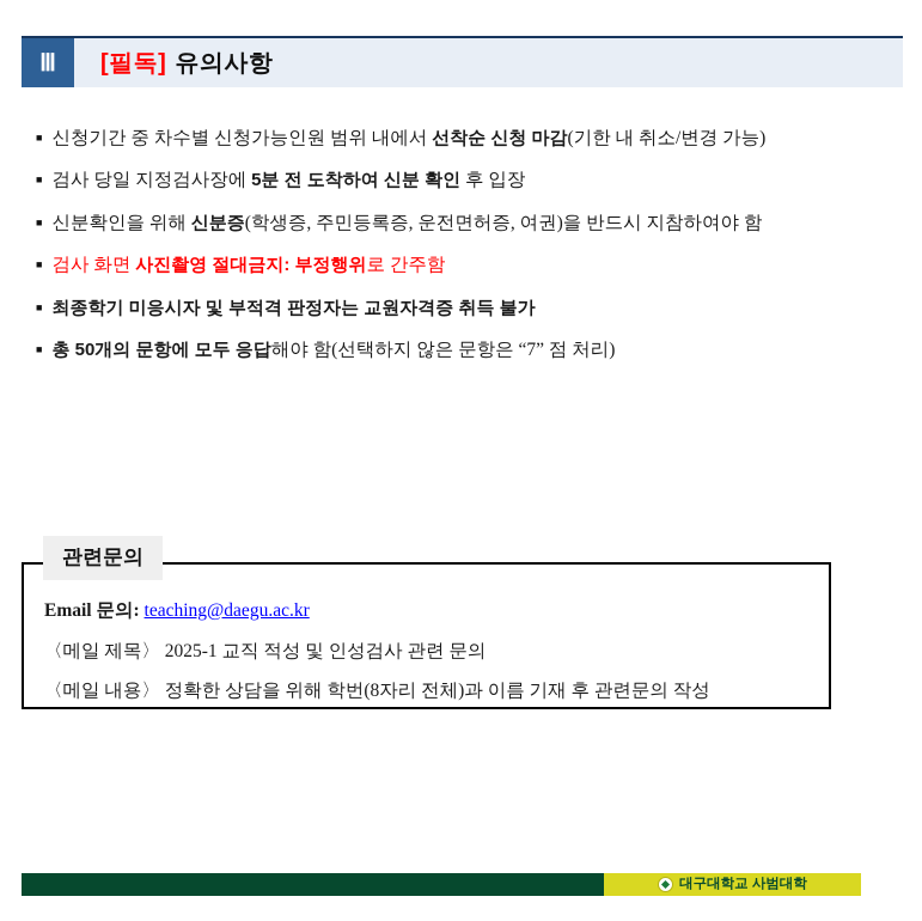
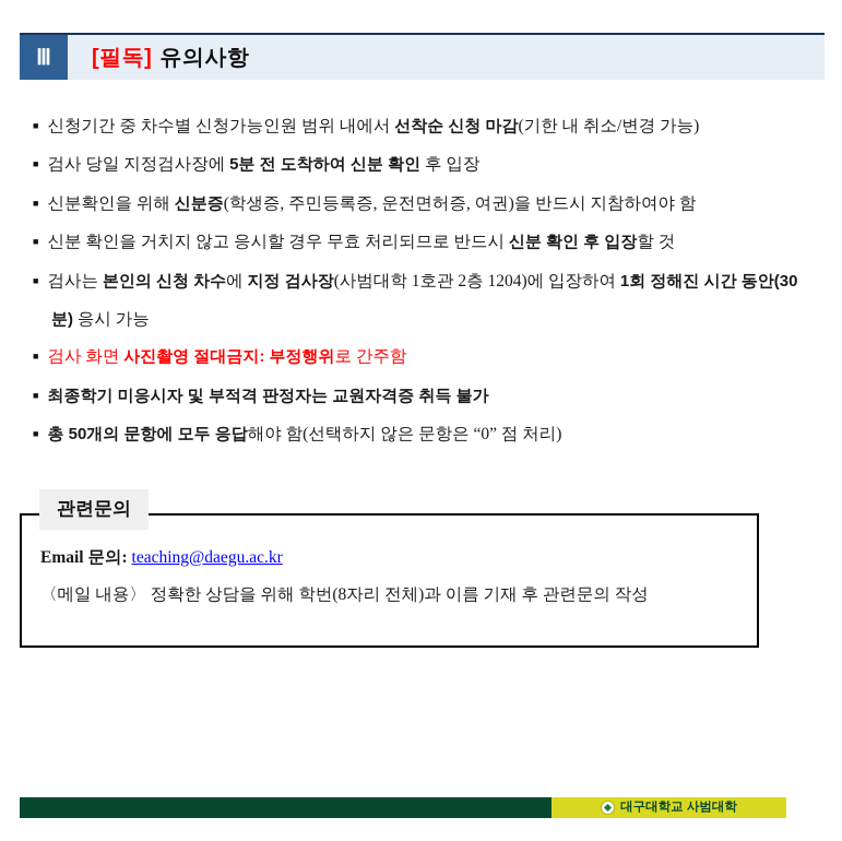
  Ⅲ
  [필독]
  유의사항
  ■ 신청기간 중 차수별 신청가능인원 범위 내에서 선착순 신청 마감(기한 내 취소/변경 가능)
  ■ 검사 당일 지정검사장에 5분 전 도착하여 신분 확인 후 입장
  ■ 신분확인을 위해 신분증(학생증, 주민등록증, 운전면허증, 여권)을 반드시 지참하여야 함
+ ■ 신분 확인을 거치지 않고 응시할 경우 무효 처리되므로 반드시 신분 확인 후 입장할 것
+ ■ 검사는 본인의 신청 차수에 지정 검사장(사범대학 1호관 2층 1204)에 입장하여 1회 정해진 시간 동안(30분) 응시 가능
  ■ 검사 화면 사진촬영 절대금지: 부정행위로 간주함
  ■ 최종학기 미응시자 및 부적격 판정자는 교원자격증 취득 불가
- ■ 총 50개의 문항에 모두 응답해야 함(선택하지 않은 문항은 “7” 점 처리)
+ ■ 총 50개의 문항에 모두 응답해야 함(선택하지 않은 문항은 “0” 점 처리)
  관련문의
  Email 문의: teaching@daegu.ac.kr
- 〈메일 제목〉 2025-1 교직 적성 및 인성검사 관련 문의
  〈메일 내용〉 정확한 상담을 위해 학번(8자리 전체)과 이름 기재 후 관련문의 작성
  대구대학교 사범대학
